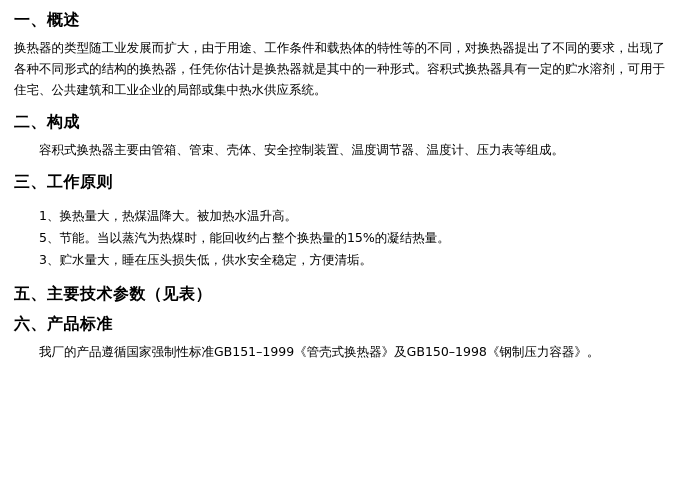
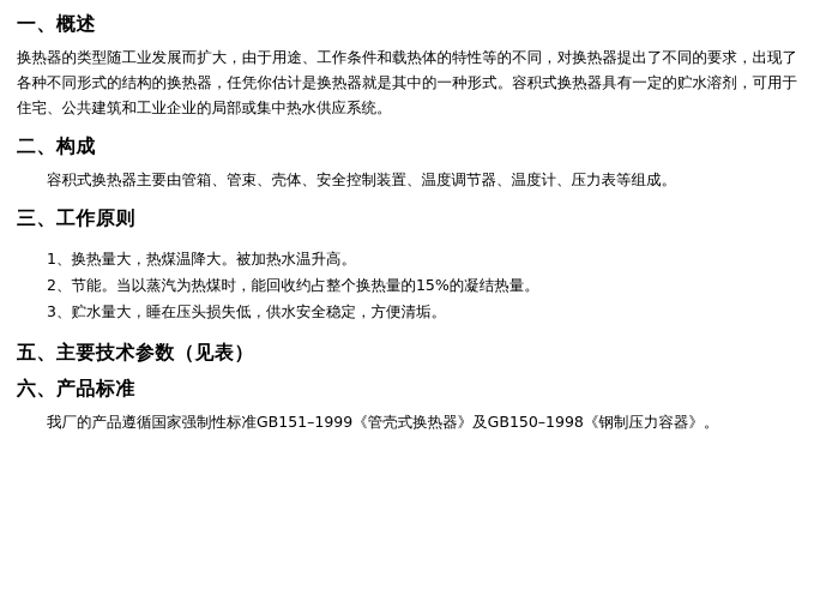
  一、概述
  换热器的类型随工业发展而扩大，由于用途、工作条件和载热体的特性等的不同，对换热器提出了不同的要求，出现了各种不同形式的结构的换热器，任凭你估计是换热器就是其中的一种形式。容积式换热器具有一定的贮水溶剂，可用于住宅、公共建筑和工业企业的局部或集中热水供应系统。
  二、构成
  容积式换热器主要由管箱、管束、壳体、安全控制装置、温度调节器、温度计、压力表等组成。
  三、工作原则
  1、换热量大，热煤温降大。被加热水温升高。
- 5、节能。当以蒸汽为热煤时，能回收约占整个换热量的15%的凝结热量。
+ 2、节能。当以蒸汽为热煤时，能回收约占整个换热量的15%的凝结热量。
  3、贮水量大，睡在压头损失低，供水安全稳定，方便清垢。
  五、主要技术参数（见表）
  六、产品标准
  我厂的产品遵循国家强制性标准GB151–1999《管壳式换热器》及GB150–1998《钢制压力容器》。
